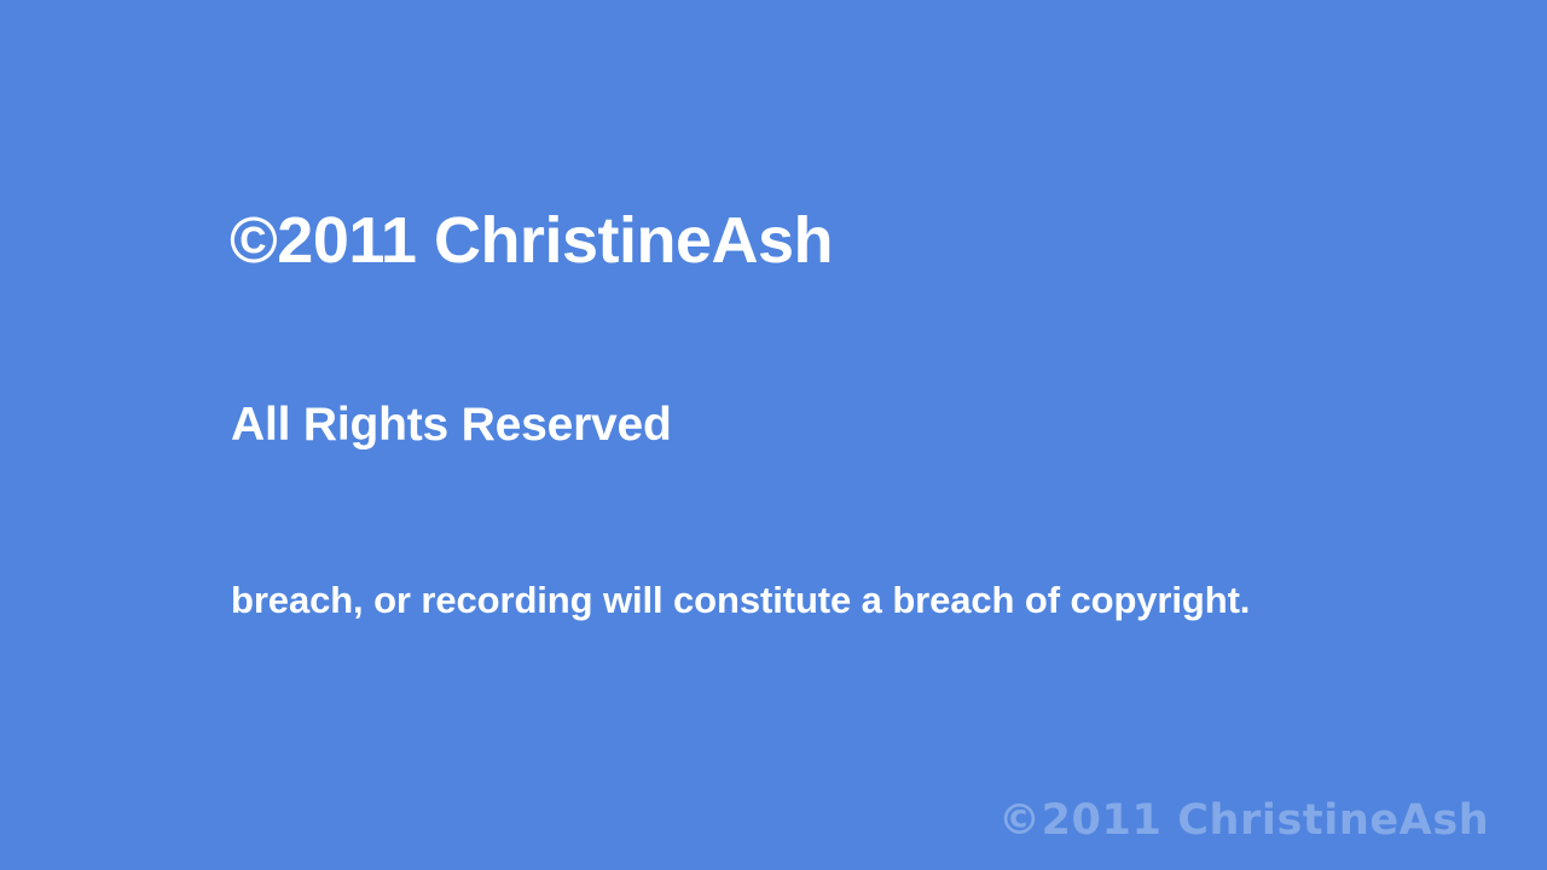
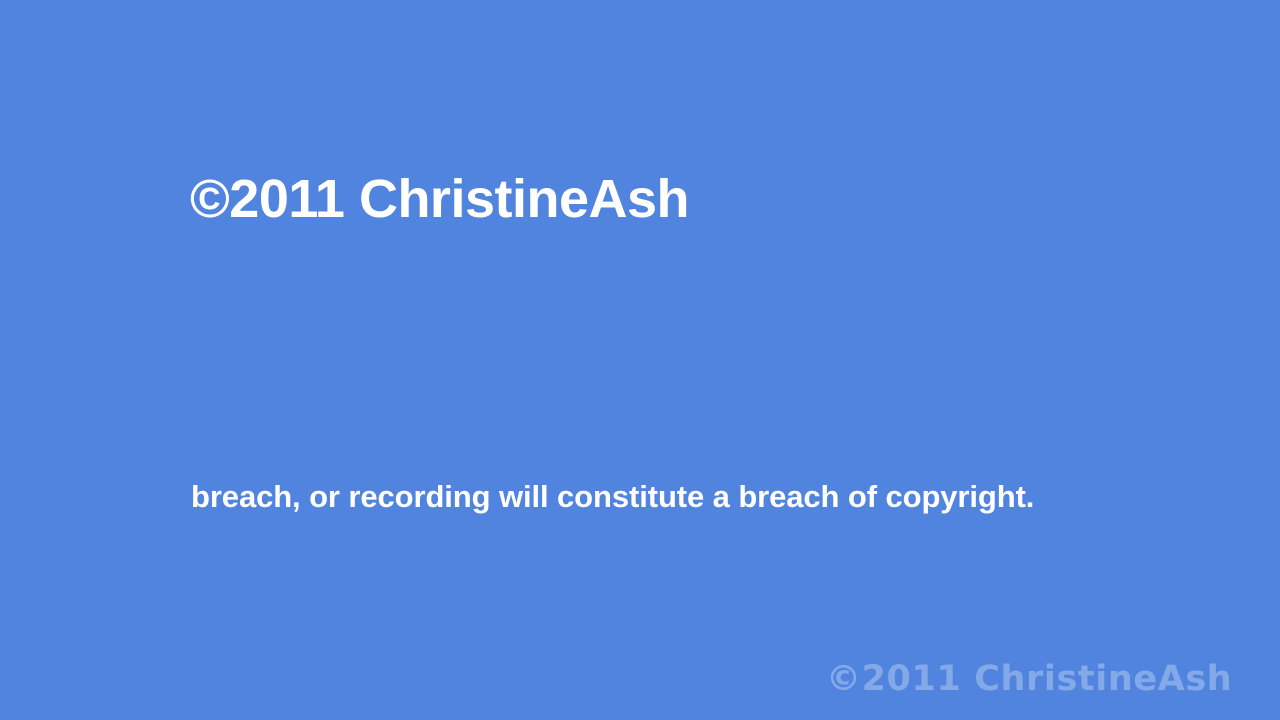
  ©2011 ChristineAsh
- All Rights Reserved
  breach, or recording will constitute a breach of copyright.
  ©2011 ChristineAsh
